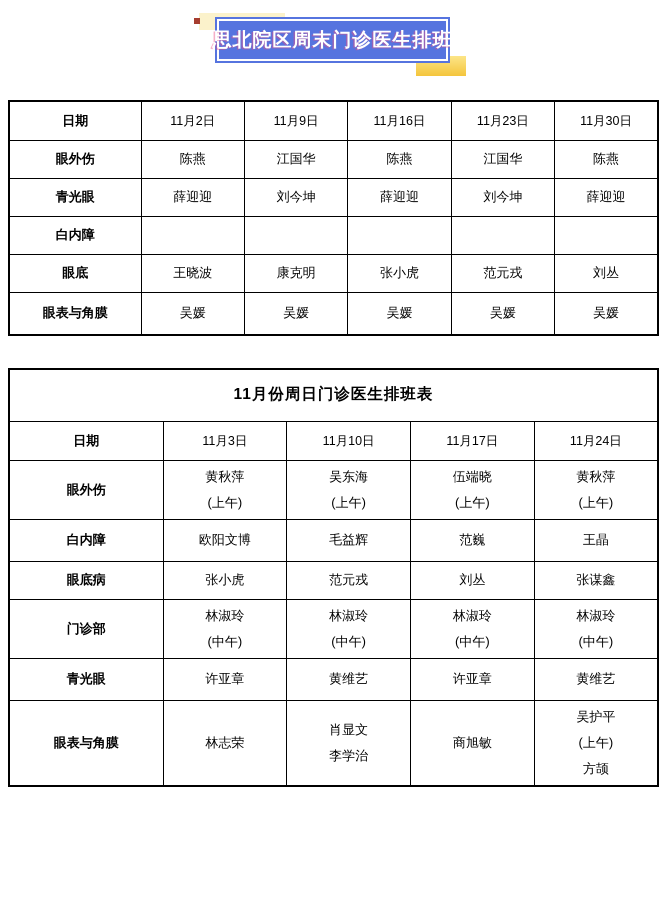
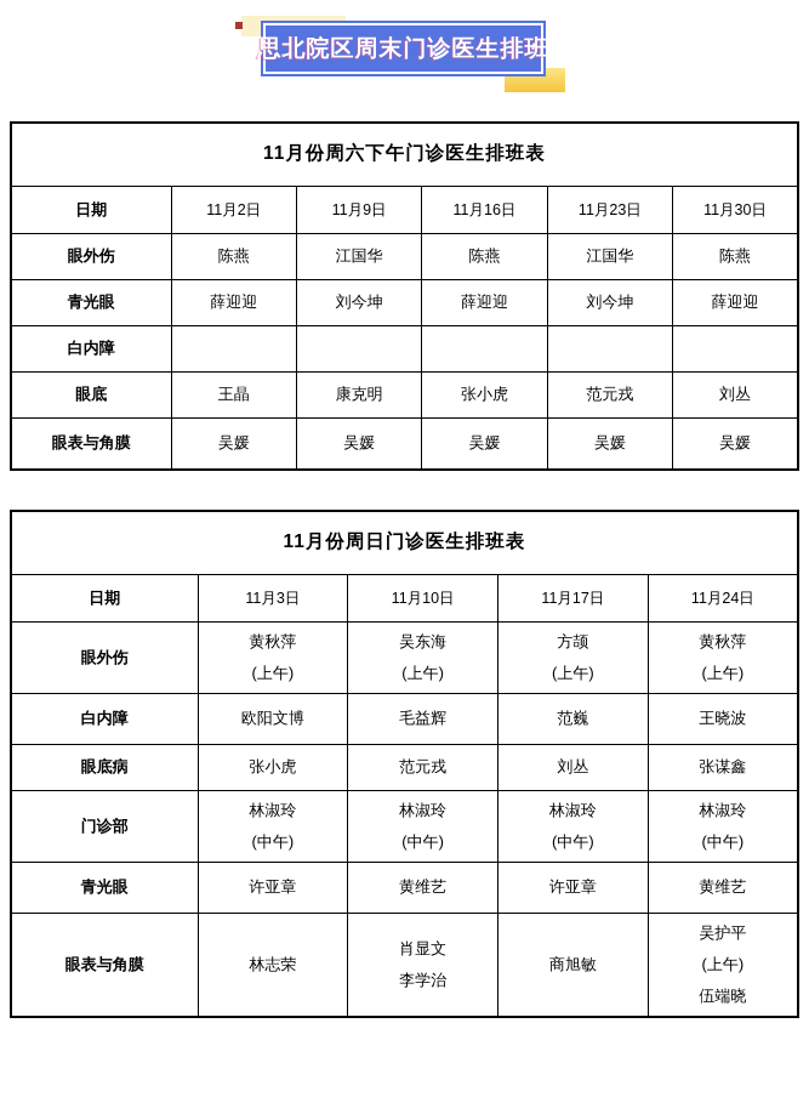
  思北院区周末门诊医生排班
+ 11月份周六下午门诊医生排班表
  日期	11月2日	11月9日	11月16日	11月23日	11月30日
  眼外伤	陈燕	江国华	陈燕	江国华	陈燕
  青光眼	薛迎迎	刘今坤	薛迎迎	刘今坤	薛迎迎
  白内障
- 眼底	王晓波	康克明	张小虎	范元戎	刘丛
+ 眼底	王晶	康克明	张小虎	范元戎	刘丛
  眼表与角膜	吴媛	吴媛	吴媛	吴媛	吴媛
  11月份周日门诊医生排班表
  日期	11月3日	11月10日	11月17日	11月24日
- 眼外伤	黄秋萍(上午)	吴东海(上午)	伍端晓(上午)	黄秋萍(上午)
+ 眼外伤	黄秋萍(上午)	吴东海(上午)	方颉(上午)	黄秋萍(上午)
- 白内障	欧阳文博	毛益辉	范巍	王晶
+ 白内障	欧阳文博	毛益辉	范巍	王晓波
  眼底病	张小虎	范元戎	刘丛	张谋鑫
  门诊部	林淑玲(中午)	林淑玲(中午)	林淑玲(中午)	林淑玲(中午)
  青光眼	许亚章	黄维艺	许亚章	黄维艺
- 眼表与角膜	林志荣	肖显文李学治	商旭敏	吴护平(上午)方颉
+ 眼表与角膜	林志荣	肖显文李学治	商旭敏	吴护平(上午)伍端晓
